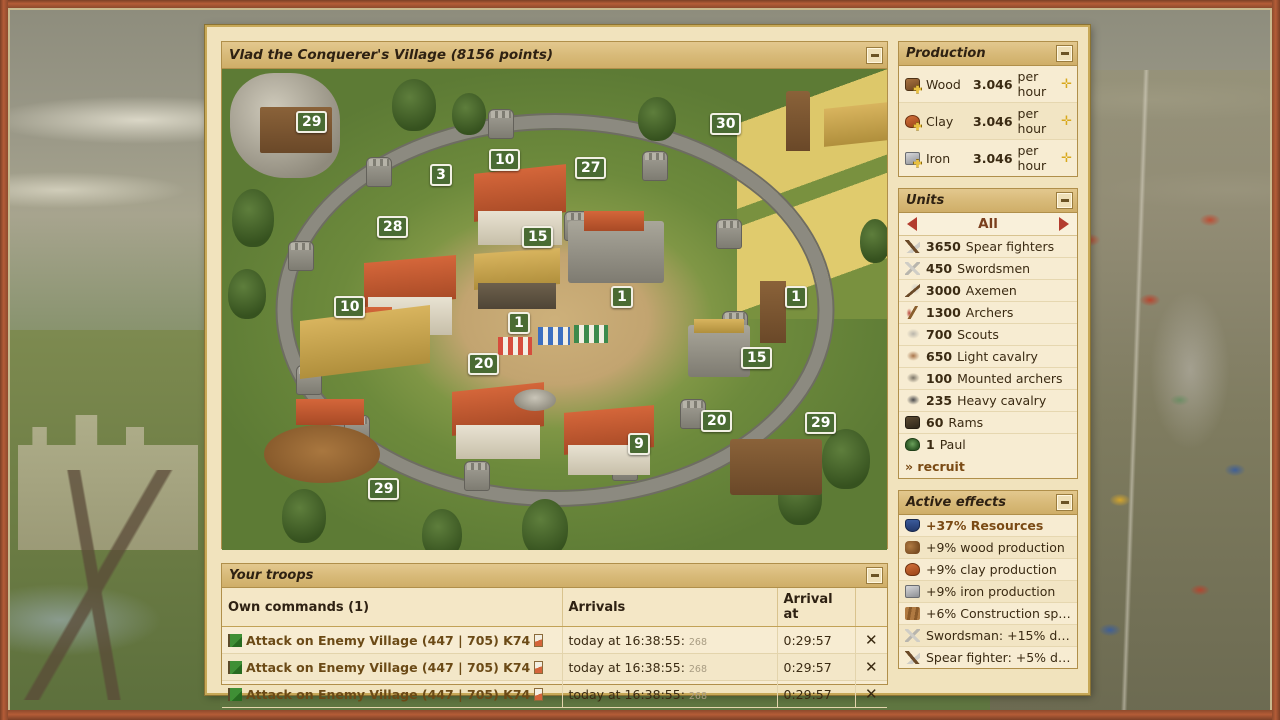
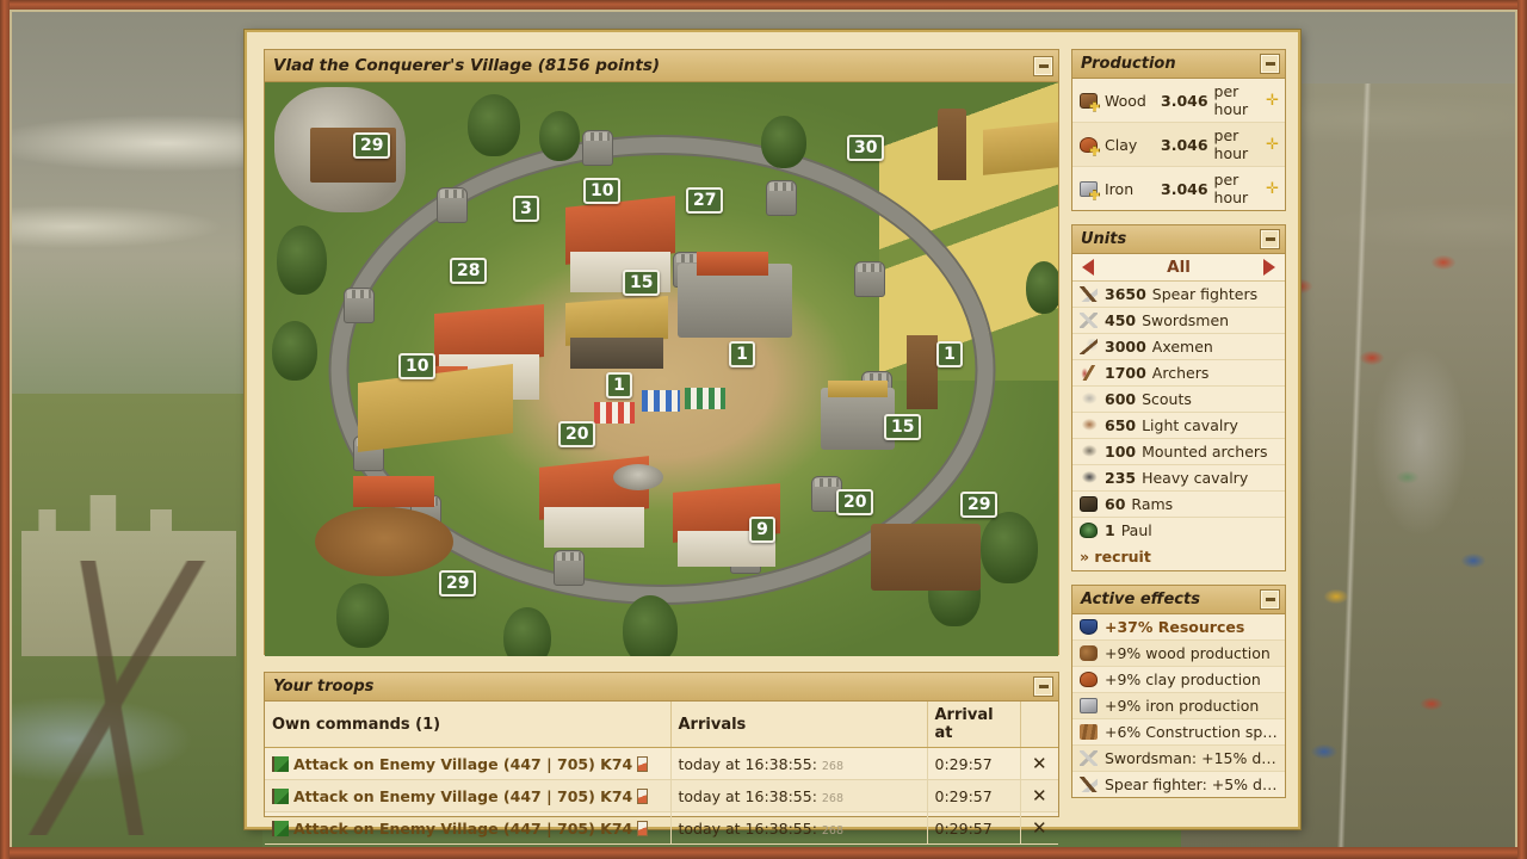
  Vlad the Conquerer's Village (8156 points)
  29
  30
  3
  10
  27
  28
  15
  10
  1
  1
  1
  15
  20
  20
  9
  29
  29
  Your troops
  Own commands (1)	Arrivals	Arrival at
  Attack on Enemy Village (447 | 705) K74	today at 16:38:55: 268	0:29:57	✕
  Attack on Enemy Village (447 | 705) K74	today at 16:38:55: 268	0:29:57	✕
  Attack on Enemy Village (447 | 705) K74	today at 16:38:55: 268	0:29:57	✕
  Production
  Wood
  3.046
  per hour
  ✛
  Clay
  3.046
  per hour
  ✛
  Iron
  3.046
  per hour
  ✛
  Units
  All
  3650
  Spear fighters
  450
  Swordsmen
  3000
  Axemen
- 1300
+ 1700
  Archers
- 700
+ 600
  Scouts
  650
  Light cavalry
  100
  Mounted archers
  235
  Heavy cavalry
  60
  Rams
  1
  Paul
  » recruit
  Active effects
  +37% Resources
  +9% wood production
  +9% clay production
  +9% iron production
  +6% Construction spee
  Swordsman: +15% def
  Spear fighter: +5% def
